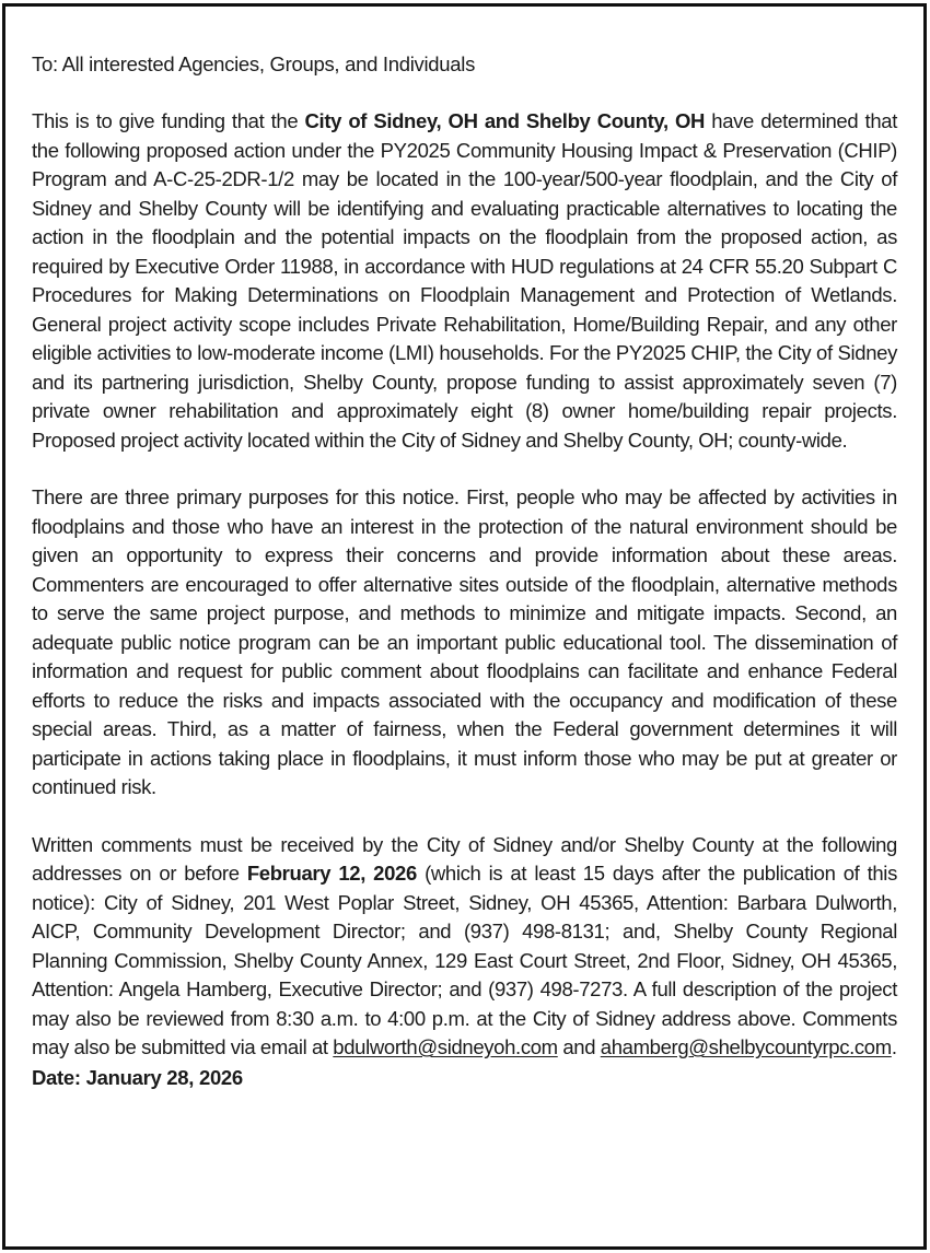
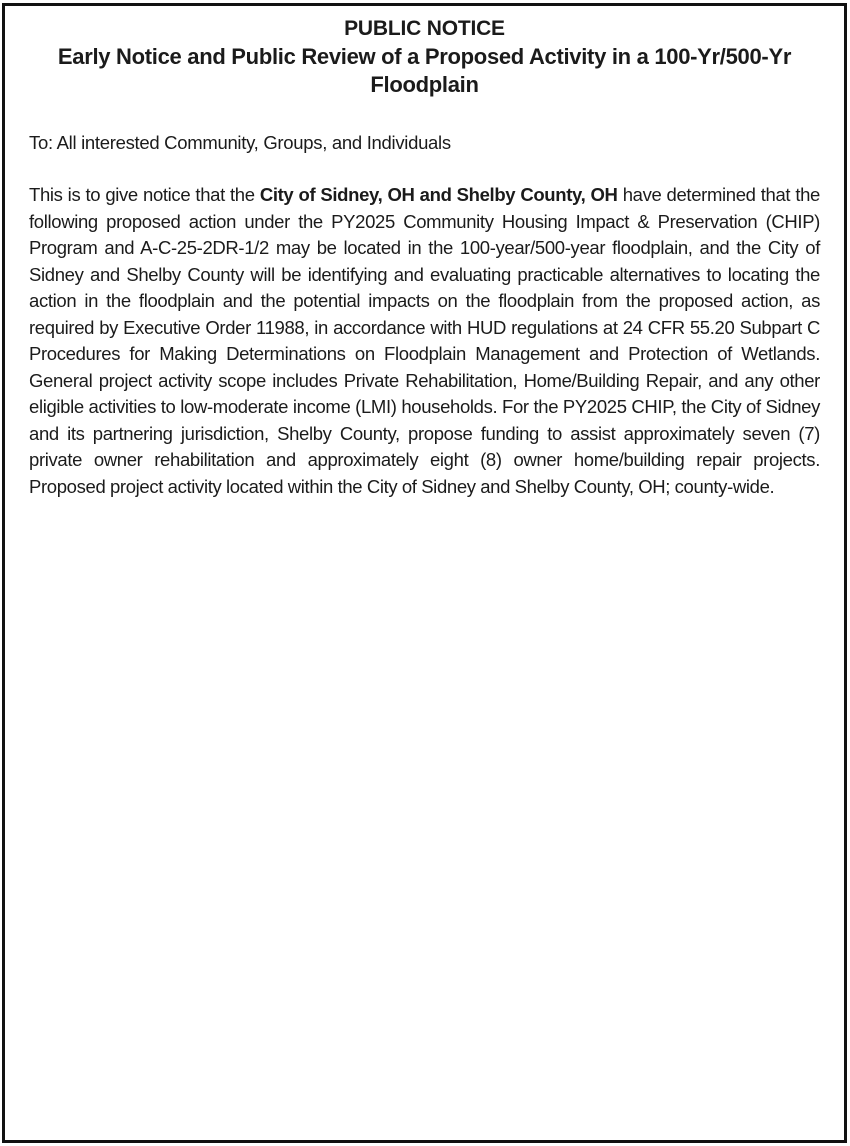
+ PUBLIC NOTICE
+ Early Notice and Public Review of a Proposed Activity in a 100-Yr/500-Yr Floodplain
- To: All interested Agencies, Groups, and Individuals
+ To: All interested Community, Groups, and Individuals
- This is to give funding that the City of Sidney, OH and Shelby County, OH have determined that the following proposed action under the PY2025 Community Housing Impact & Preservation (CHIP) Program and A-C-25-2DR-1/2 may be located in the 100-year/500-year floodplain, and the City of Sidney and Shelby County will be identifying and evaluating practicable alternatives to locating the action in the floodplain and the potential impacts on the floodplain from the proposed action, as required by Executive Order 11988, in accordance with HUD regulations at 24 CFR 55.20 Subpart C Procedures for Making Determinations on Floodplain Management and Protection of Wetlands. General project activity scope includes Private Rehabilitation, Home/Building Repair, and any other eligible activities to low-moderate income (LMI) households. For the PY2025 CHIP, the City of Sidney and its partnering jurisdiction, Shelby County, propose funding to assist approximately seven (7) private owner rehabilitation and approximately eight (8) owner home/building repair projects. Proposed project activity located within the City of Sidney and Shelby County, OH; county-wide.
+ This is to give notice that the City of Sidney, OH and Shelby County, OH have determined that the following proposed action under the PY2025 Community Housing Impact & Preservation (CHIP) Program and A-C-25-2DR-1/2 may be located in the 100-year/500-year floodplain, and the City of Sidney and Shelby County will be identifying and evaluating practicable alternatives to locating the action in the floodplain and the potential impacts on the floodplain from the proposed action, as required by Executive Order 11988, in accordance with HUD regulations at 24 CFR 55.20 Subpart C Procedures for Making Determinations on Floodplain Management and Protection of Wetlands. General project activity scope includes Private Rehabilitation, Home/Building Repair, and any other eligible activities to low-moderate income (LMI) households. For the PY2025 CHIP, the City of Sidney and its partnering jurisdiction, Shelby County, propose funding to assist approximately seven (7) private owner rehabilitation and approximately eight (8) owner home/building repair projects. Proposed project activity located within the City of Sidney and Shelby County, OH; county-wide.
- There are three primary purposes for this notice. First, people who may be affected by activities in floodplains and those who have an interest in the protection of the natural environment should be given an opportunity to express their concerns and provide information about these areas. Commenters are encouraged to offer alternative sites outside of the floodplain, alternative methods to serve the same project purpose, and methods to minimize and mitigate impacts. Second, an adequate public notice program can be an important public educational tool. The dissemination of information and request for public comment about floodplains can facilitate and enhance Federal efforts to reduce the risks and impacts associated with the occupancy and modification of these special areas. Third, as a matter of fairness, when the Federal government determines it will participate in actions taking place in floodplains, it must inform those who may be put at greater or continued risk.
- Written comments must be received by the City of Sidney and/or Shelby County at the following addresses on or before February 12, 2026 (which is at least 15 days after the publication of this notice): City of Sidney, 201 West Poplar Street, Sidney, OH 45365, Attention: Barbara Dulworth, AICP, Community Development Director; and (937) 498-8131; and, Shelby County Regional Planning Commission, Shelby County Annex, 129 East Court Street, 2nd Floor, Sidney, OH 45365, Attention: Angela Hamberg, Executive Director; and (937) 498-7273. A full description of the project may also be reviewed from 8:30 a.m. to 4:00 p.m. at the City of Sidney address above. Comments may also be submitted via email at bdulworth@sidneyoh.com and ahamberg@shelbycountyrpc.com.
- Date: January 28, 2026
